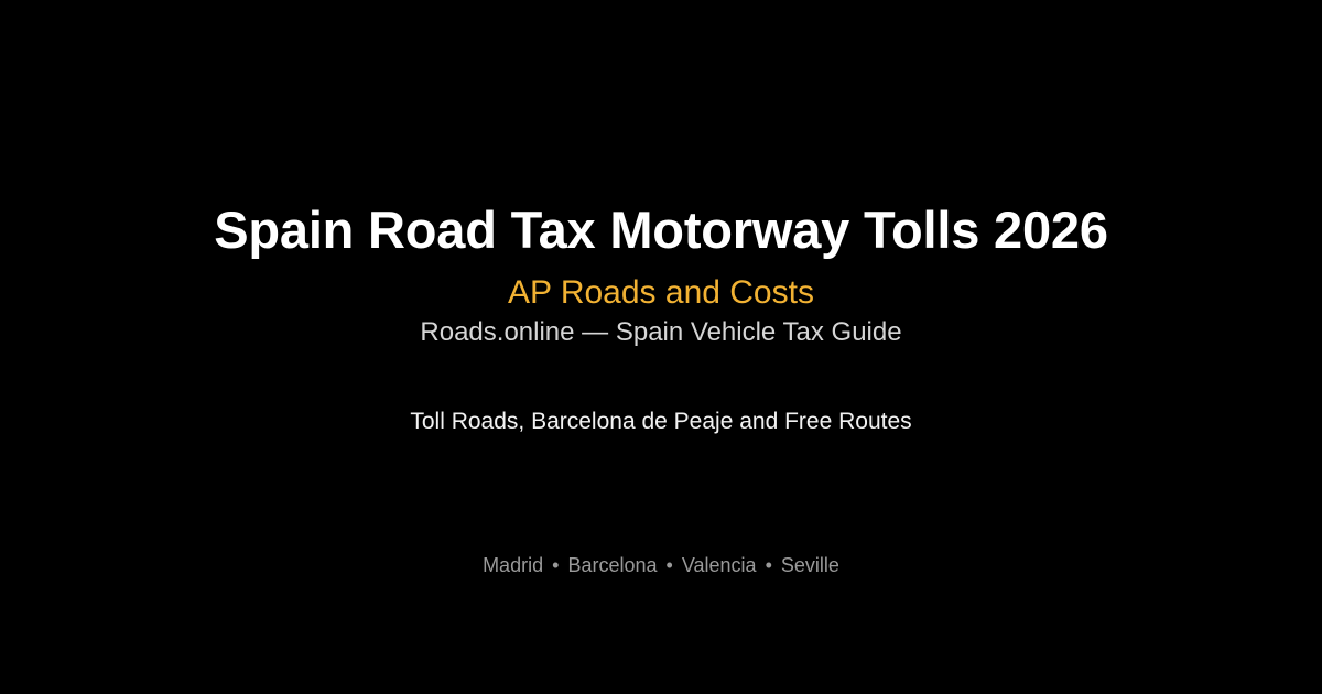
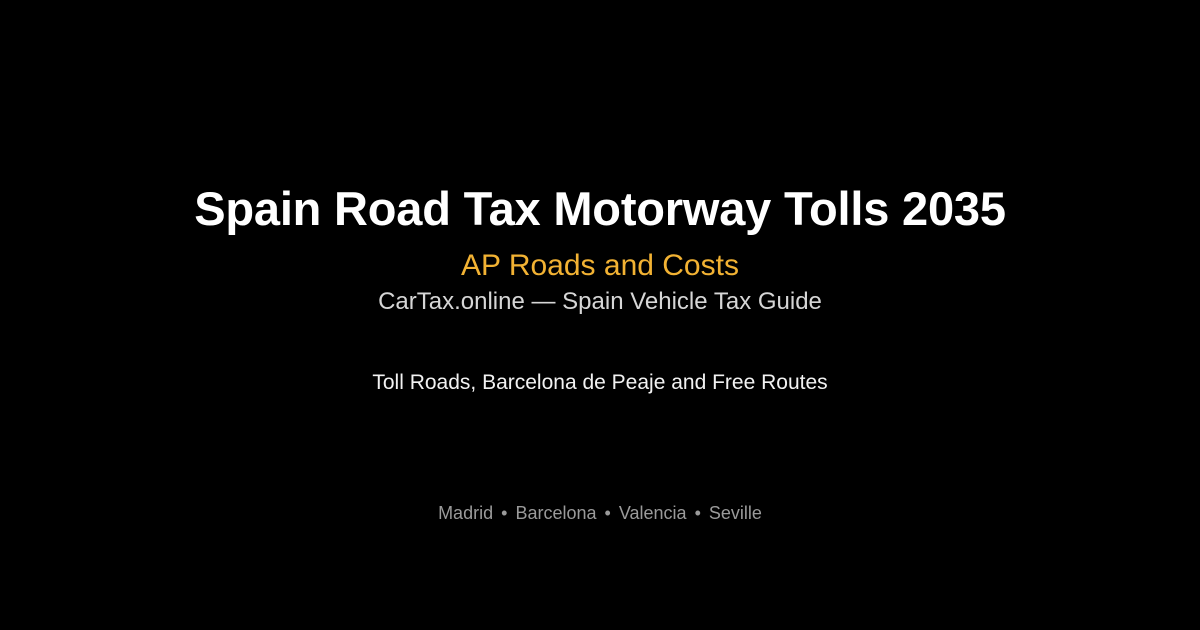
- Spain Road Tax Motorway Tolls 2026
+ Spain Road Tax Motorway Tolls 2035
  AP Roads and Costs
- Roads.online — Spain Vehicle Tax Guide
+ CarTax.online — Spain Vehicle Tax Guide
  Toll Roads, Barcelona de Peaje and Free Routes
  Madrid • Barcelona • Valencia • Seville
